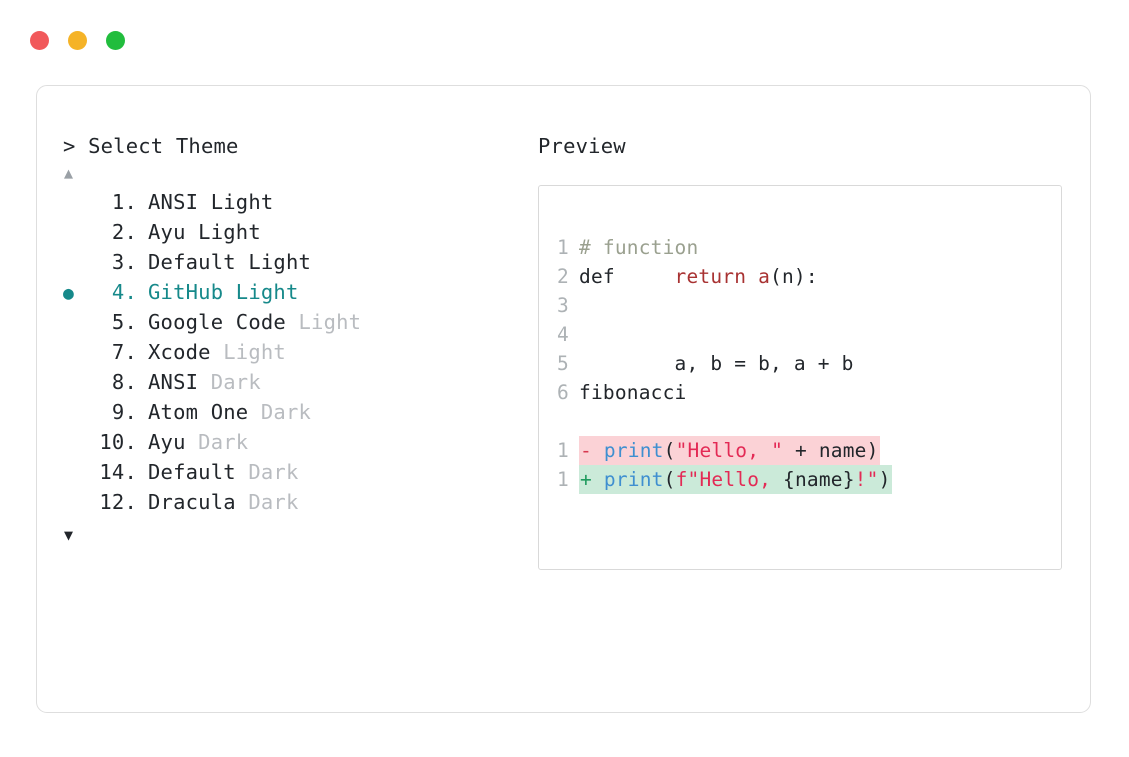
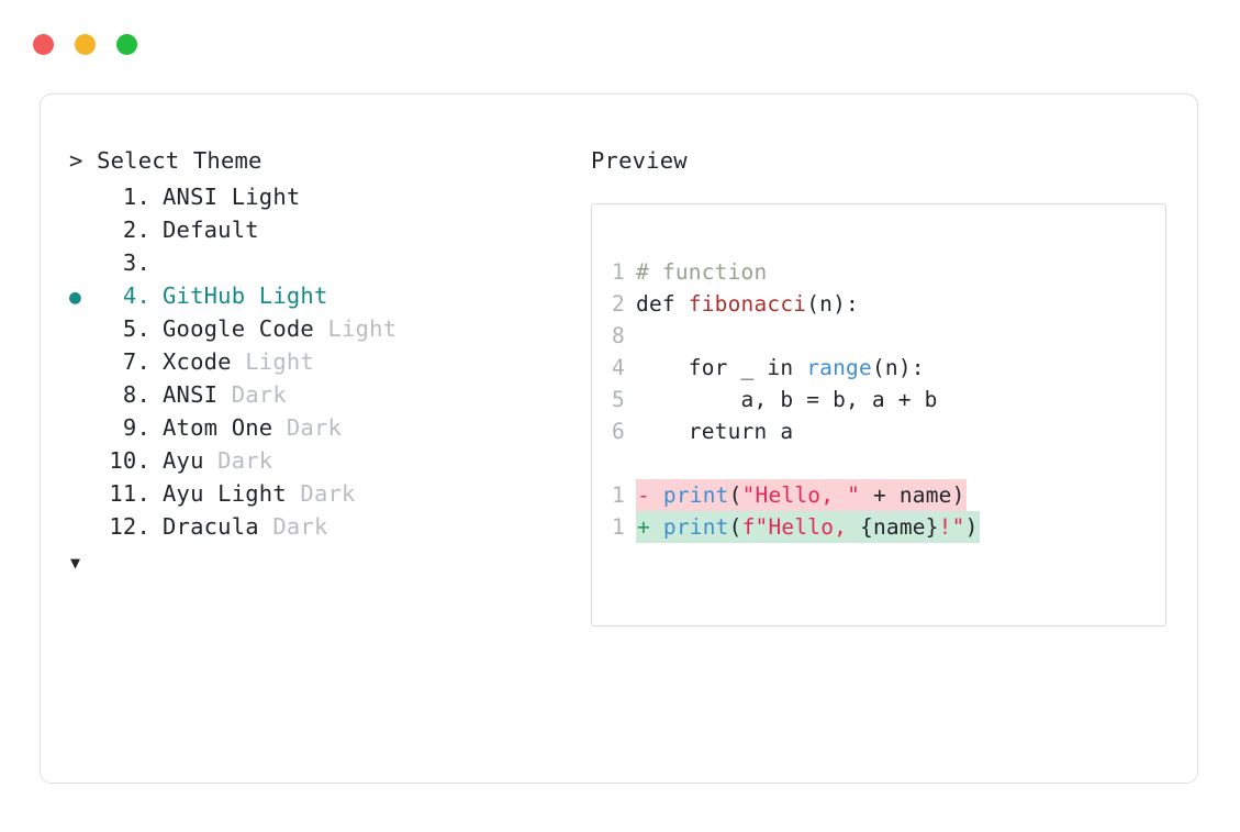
  > Select Theme
- ▲
  1.
  ANSI Light
  2.
- Ayu Light
+ Default
  3.
- Default Light
  ●
  4.
  GitHub Light
  5.
  Google Code
  Light
  7.
  Xcode
  Light
  8.
  ANSI
  Dark
  9.
  Atom One
  Dark
  10.
  Ayu
  Dark
- 14.
+ 11.
- Default
+ Ayu Light
  Dark
  12.
  Dracula
  Dark
  ▼
  Preview
  1
  # function
  2
- def return a(n):
+ def fibonacci(n):
- 3
+ 8
  4
+ for _ in range(n):
  5
  a, b = b, a + b
  6
- fibonacci
+ return a
  1
  - print("Hello, " + name)
  1
  + print(f"Hello, {name}!")
